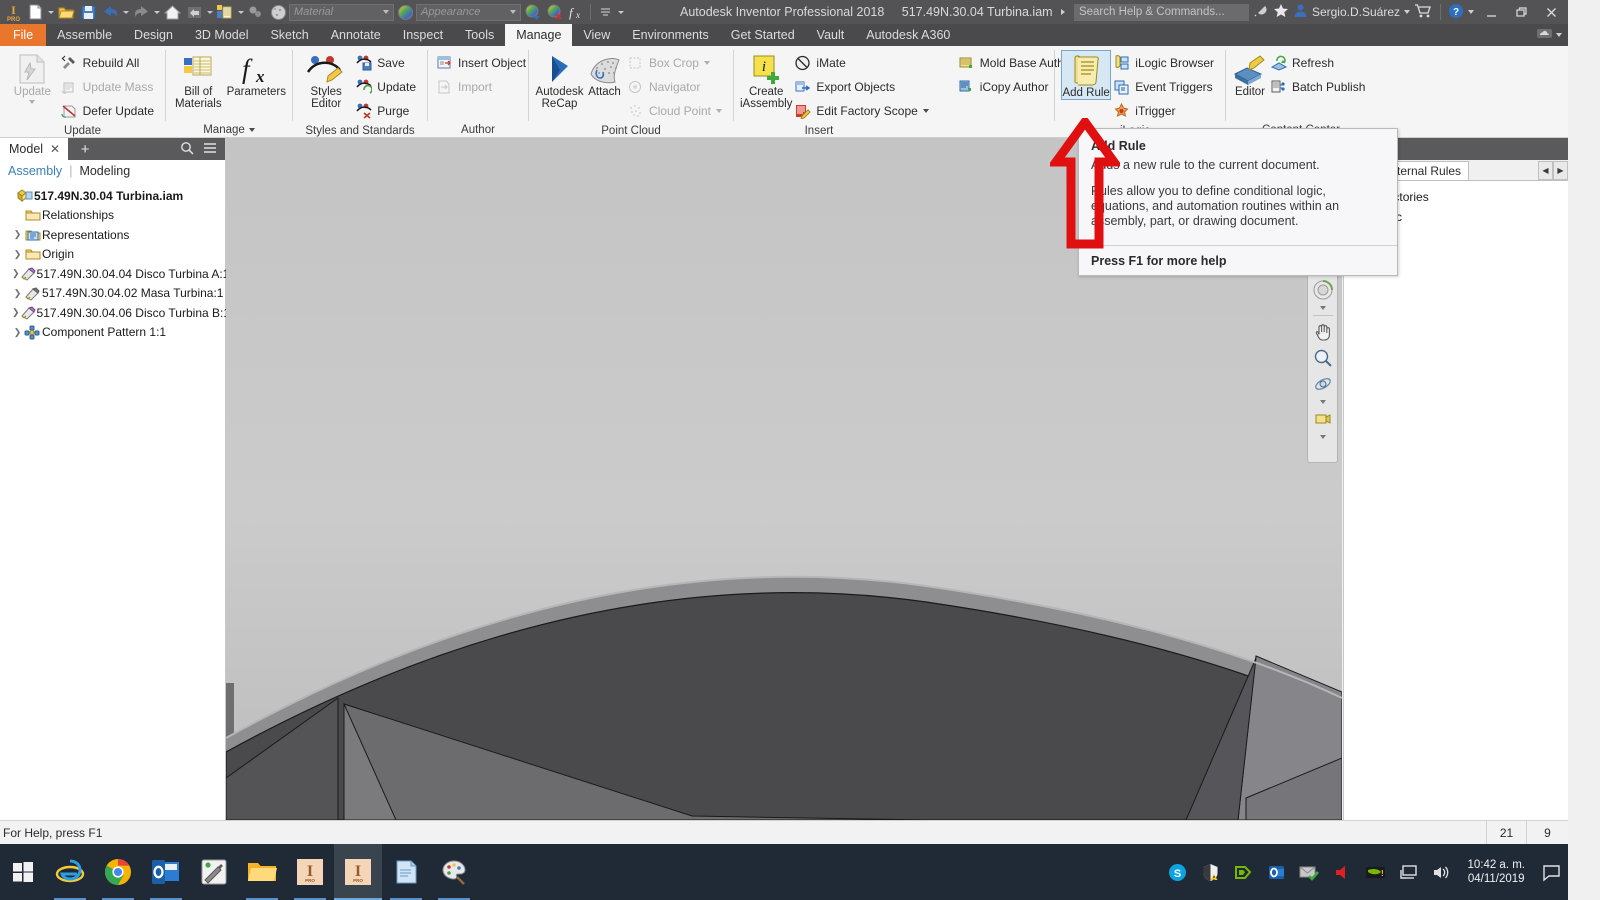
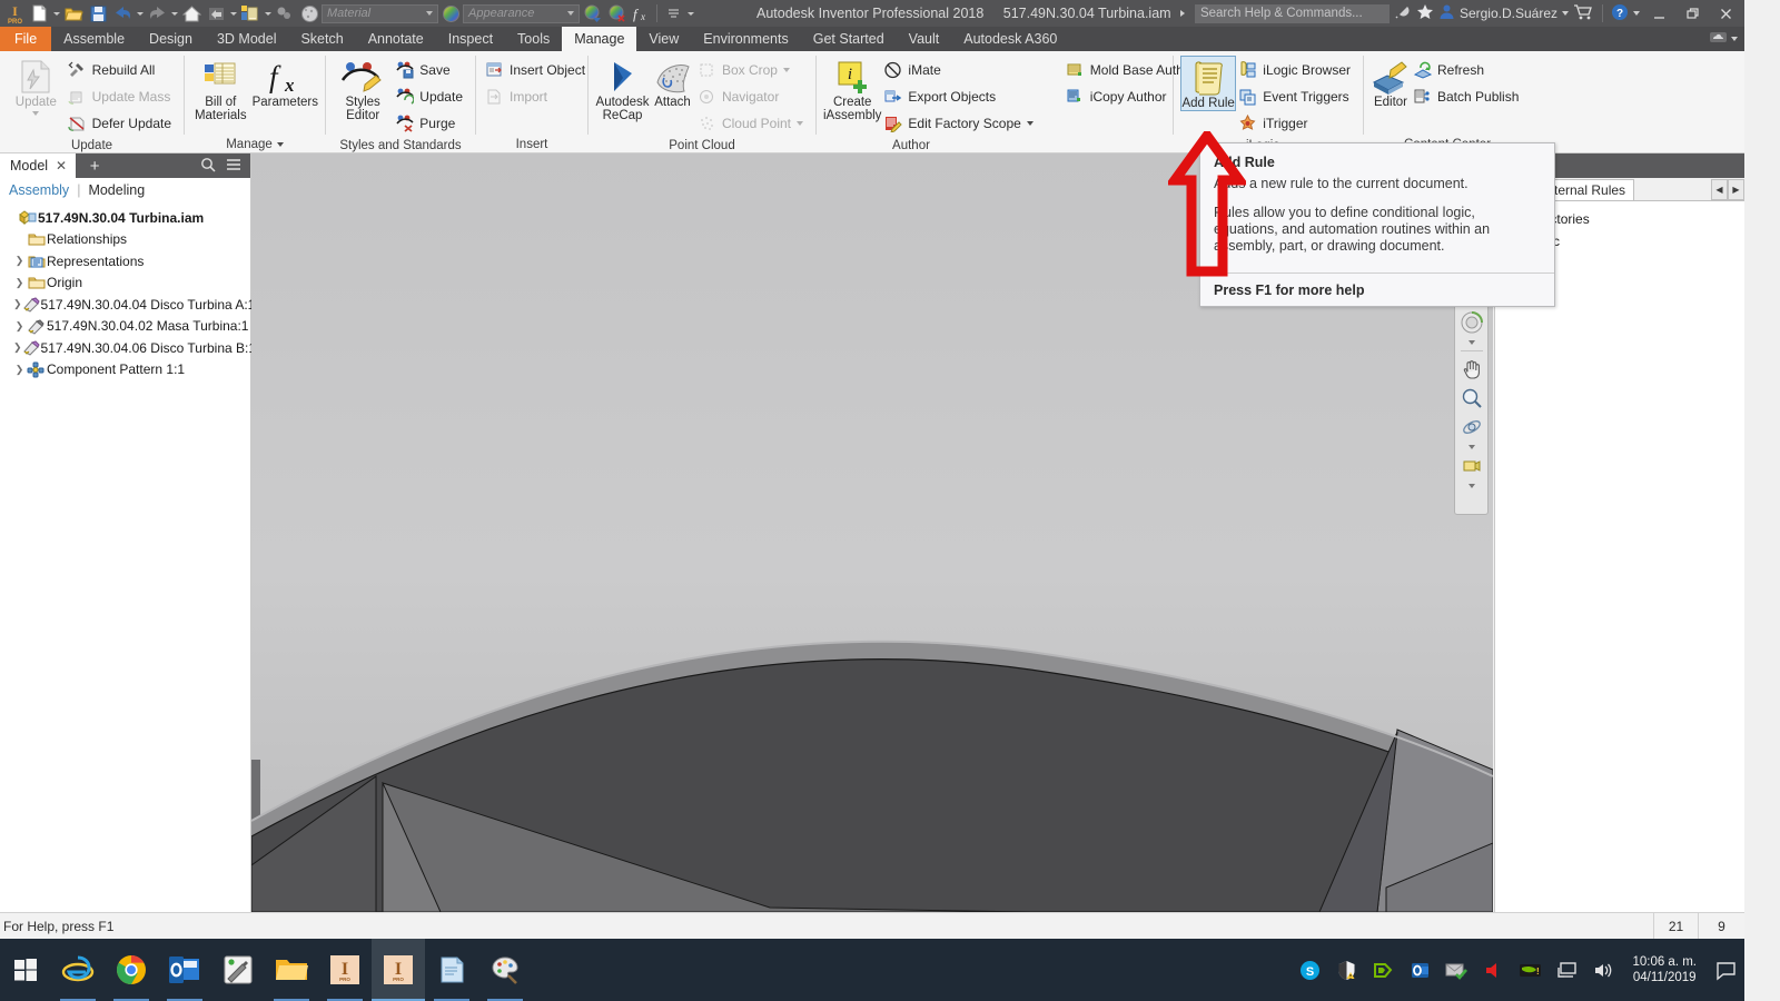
  I
  Material
  Appearance
  f
  x
  Autodesk Inventor Professional 2018 517.49N.30.04 Turbina.iam
  Search Help & Commands...
  Sergio.D.Suárez
  ?
  File
  Assemble
  Design
  3D Model
  Sketch
  Annotate
  Inspect
  Tools
  Manage
  View
  Environments
  Get Started
  Vault
  Autodesk A360
  Update
  Rebuild All
  Update Mass
  Defer Update
  Update
  Bill of
  Materials
  f
  x
  Parameters
  Manage
  Styles Editor
  Save
  Update
  Purge
  Styles and Standards
  Insert Object
  Import
- Author
+ Insert
  Autodesk
  ReCap
  Attach
  Box Crop
  Navigator
  Cloud Point
  Point Cloud
  i
  Create
  iAssembly
  iMate
  Export Objects
  Edit Factory Scope
  Mold Base Aut
  iCopy Author
- Insert
+ Author
  Add Rule
  iLogic Browser
  Event Triggers
  iTrigger
  Editor
  Refresh
  Batch Publish
  Model
  ✕
  +
  Assembly
  |
  Modeling
  517.49N.30.04 Turbina.iam
  Relationships
  ❯
  Representations
  ❯
  Origin
  ❯
  517.49N.30.04.04 Disco Turbina A:
  ❯
  517.49N.30.04.02 Masa Turbina:1
  ❯
  517.49N.30.04.06 Disco Turbina B:
  ❯
  Component Pattern 1:1
  ternal Rules
  ◀
  ▶
  Ad Rule
  a new rule to the current document.
  les allow you to define conditional logic, euations, and automation routines within an asembly, part, or drawing document.
  Press F1 for more help
  For Help, press F1
  21
  9
  I
  I
  S
  !
- 10:42 a. m.
+ 10:06 a. m.
  04/11/2019
